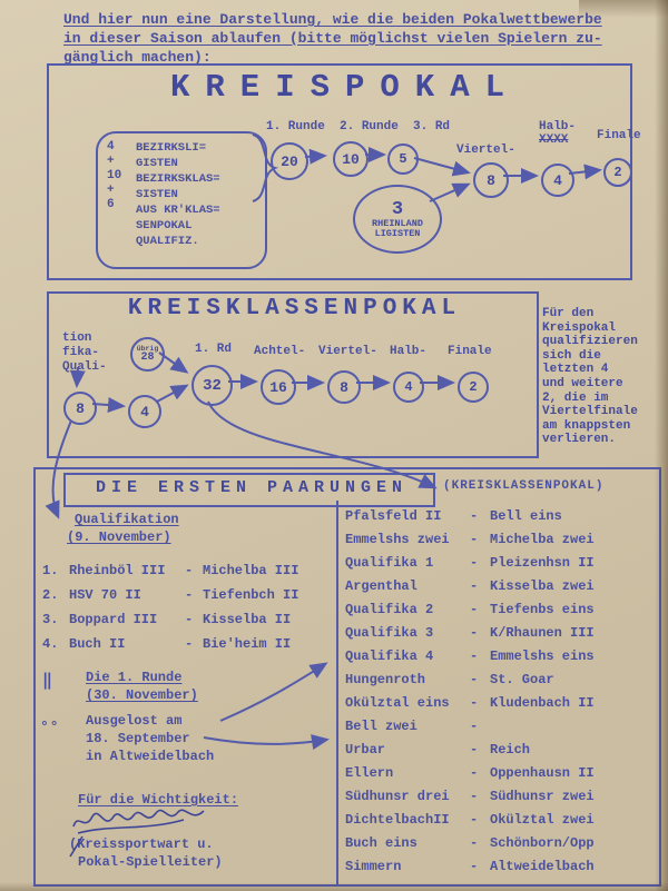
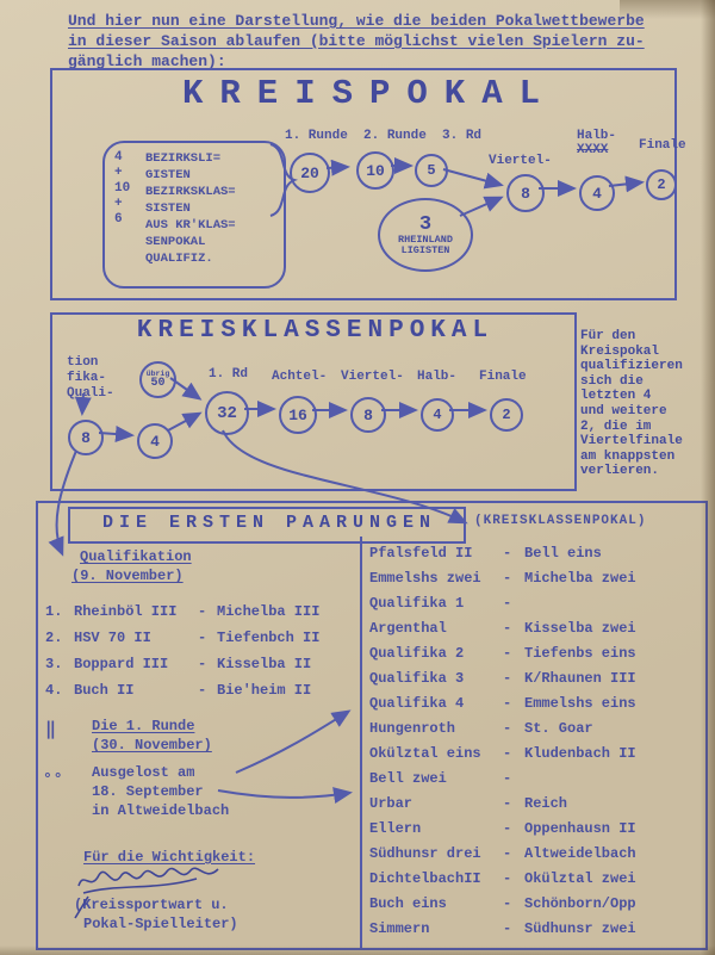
  Und hier nun eine Darstellung, wie die beiden Pokalwettbewerbe
  in dieser Saison ablaufen (bitte möglichst vielen Spielern zu-
  gänglich machen):
  KREISPOKAL
  4
  +
  10
  +
  6
  BEZIRKSLI=
  GISTEN
  BEZIRKSKLAS=
  SISTEN
  AUS KR'KLAS=
  SENPOKAL
  QUALIFIZ.
  1. Runde 2. Runde 3. Rd
  20
  10
  5
  Viertel-
  8
  Halb-
  XXXX
  4
  Finale
  2
  3
  RHEINLAND
  LIGISTEN
  KREISKLASSENPOKAL
  tion
  fika-
  Quali-
  8
  4
- 28
+ 50
  1. Rd
  32
  Achtel-
  16
  Viertel-
  8
  Halb-
  4
  Finale
  2
  Für den
  Kreispokal
  qualifizieren
  sich die
  letzten 4
  und weitere
  2, die im
  Viertelfinale
  am knappsten
  verlieren.
  DIE ERSTEN PAARUNGEN
  (KREISKLASSENPOKAL)
  Qualifikation
  (9. November)
  1.
  Rheinböl III
  -
  Michelba III
  2.
  HSV 70 II
  -
  Tiefenbch II
  3.
  Boppard III
  -
  Kisselba II
  4.
  Buch II
  -
  Bie'heim II
  ‖
  °°
  Die 1. Runde
  (30. November)
  Ausgelost am
  18. September
  in Altweidelbach
  Für die Wichtigkeit:
  (Kreissportwart u.
  Pokal-Spielleiter)
  Pfalsfeld II
  -
  Bell eins
  Emmelshs zwei
  -
  Michelba zwei
  Qualifika 1
  -
- Pleizenhsn II
  Argenthal
  -
  Kisselba zwei
  Qualifika 2
  -
  Tiefenbs eins
  Qualifika 3
  -
  K/Rhaunen III
  Qualifika 4
  -
  Emmelshs eins
  Hungenroth
  -
  St. Goar
  Okülztal eins
  -
  Kludenbach II
  Bell zwei
  -
  Urbar
  -
  Reich
  Ellern
  -
  Oppenhausn II
  Südhunsr drei
  -
- Südhunsr zwei
+ Altweidelbach
  DichtelbachII
  -
  Okülztal zwei
  Buch eins
  -
  Schönborn/Opp
  Simmern
  -
- Altweidelbach
+ Südhunsr zwei
